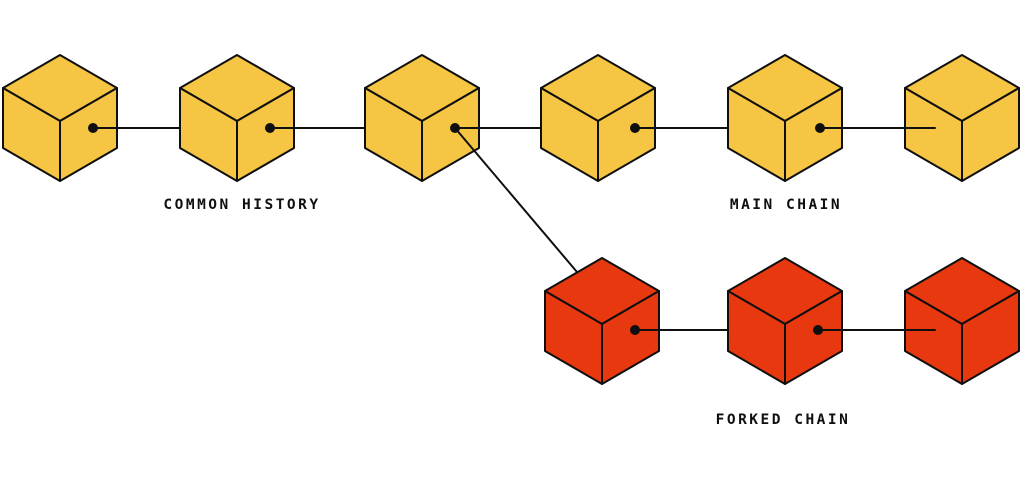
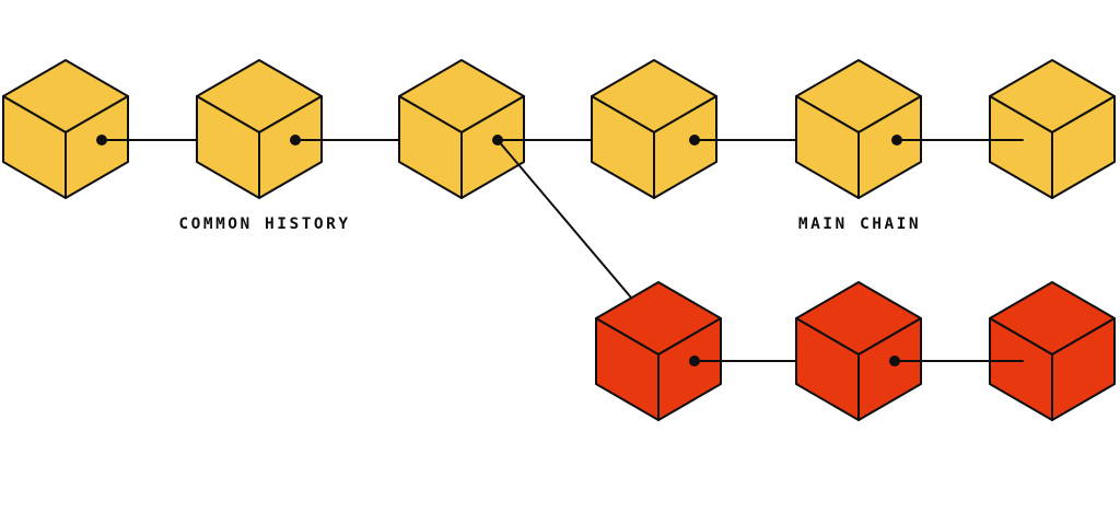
  COMMON HISTORY
  MAIN CHAIN
- FORKED CHAIN
